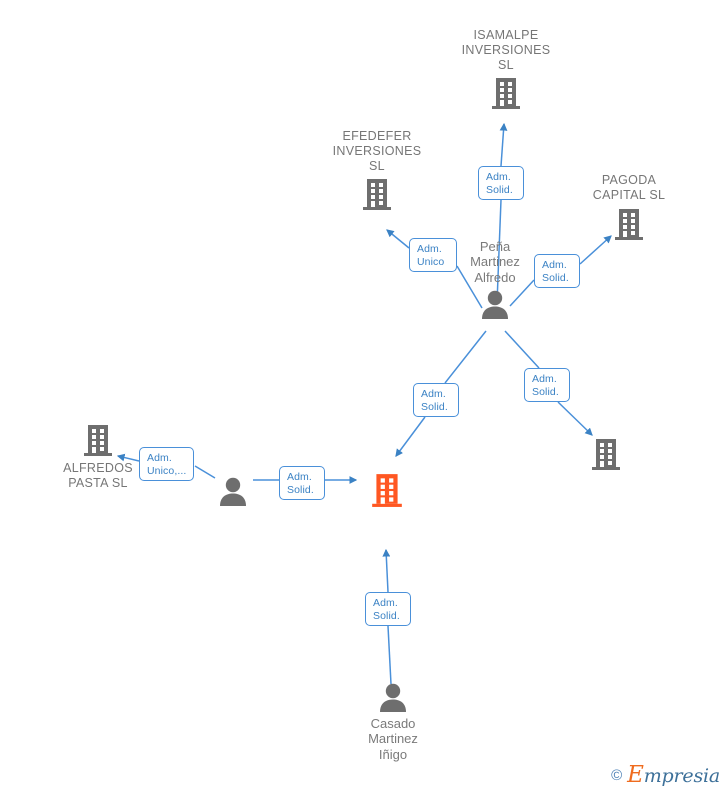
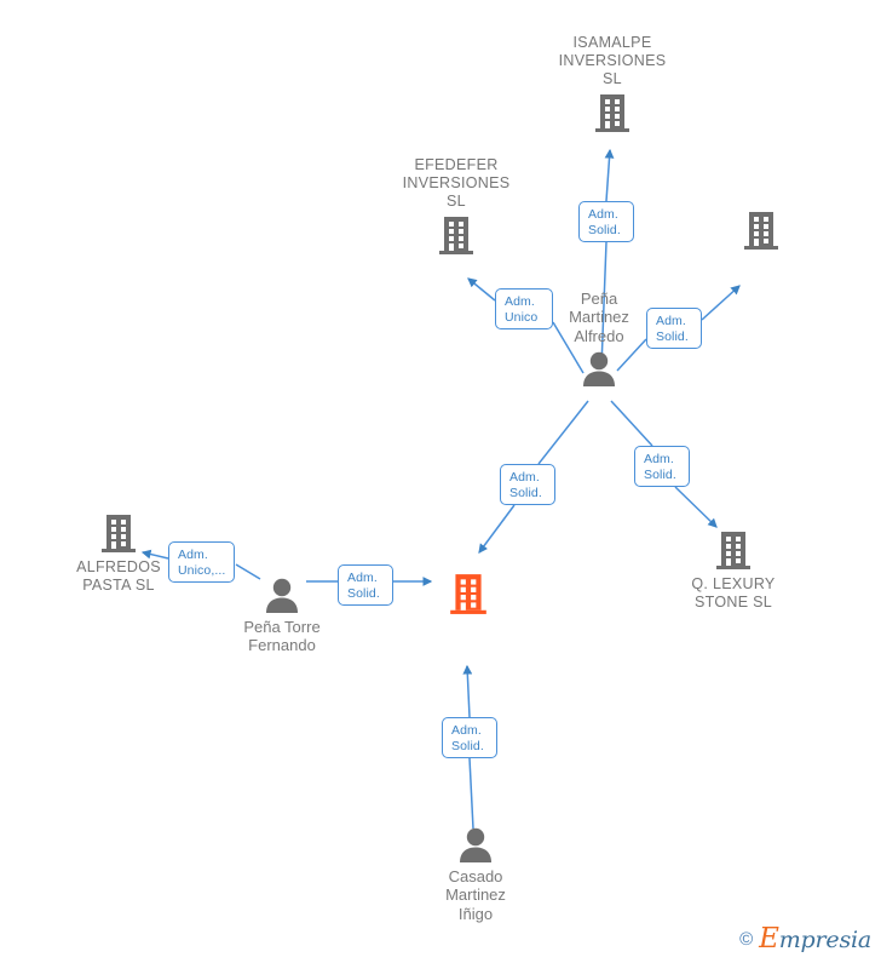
  ISAMALPE
  INVERSIONES
  SL
  EFEDEFER
  INVERSIONES
  SL
- PAGODA
- CAPITAL SL
  Peña
  Martinez
  Alfredo
  ALFREDOS
  PASTA SL
+ Peña Torre
+ Fernando
+ Q. LEXURY
+ STONE SL
  Casado
  Martinez
  Iñigo
  Adm.
  Solid.
  Adm.
  Unico
  Adm.
  Solid.
  Adm.
  Solid.
  Adm.
  Solid.
  Adm.
  Unico,...
  Adm.
  Solid.
  Adm.
  Solid.
  ©
  Empresia
